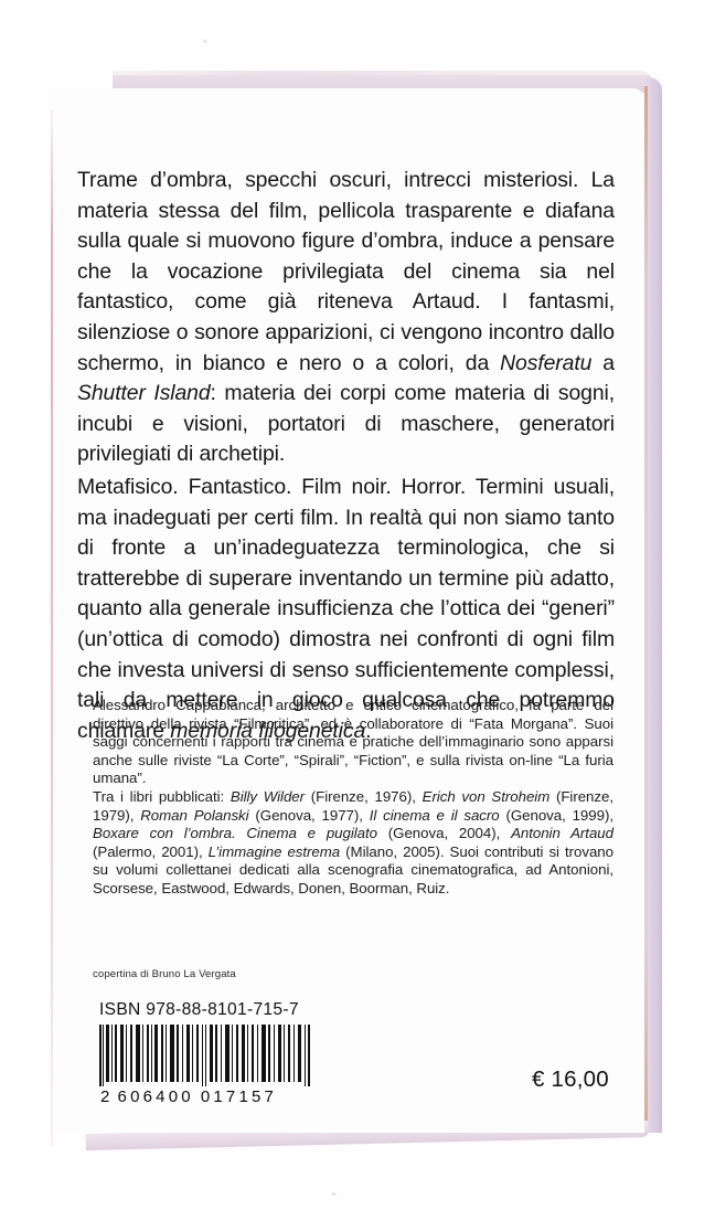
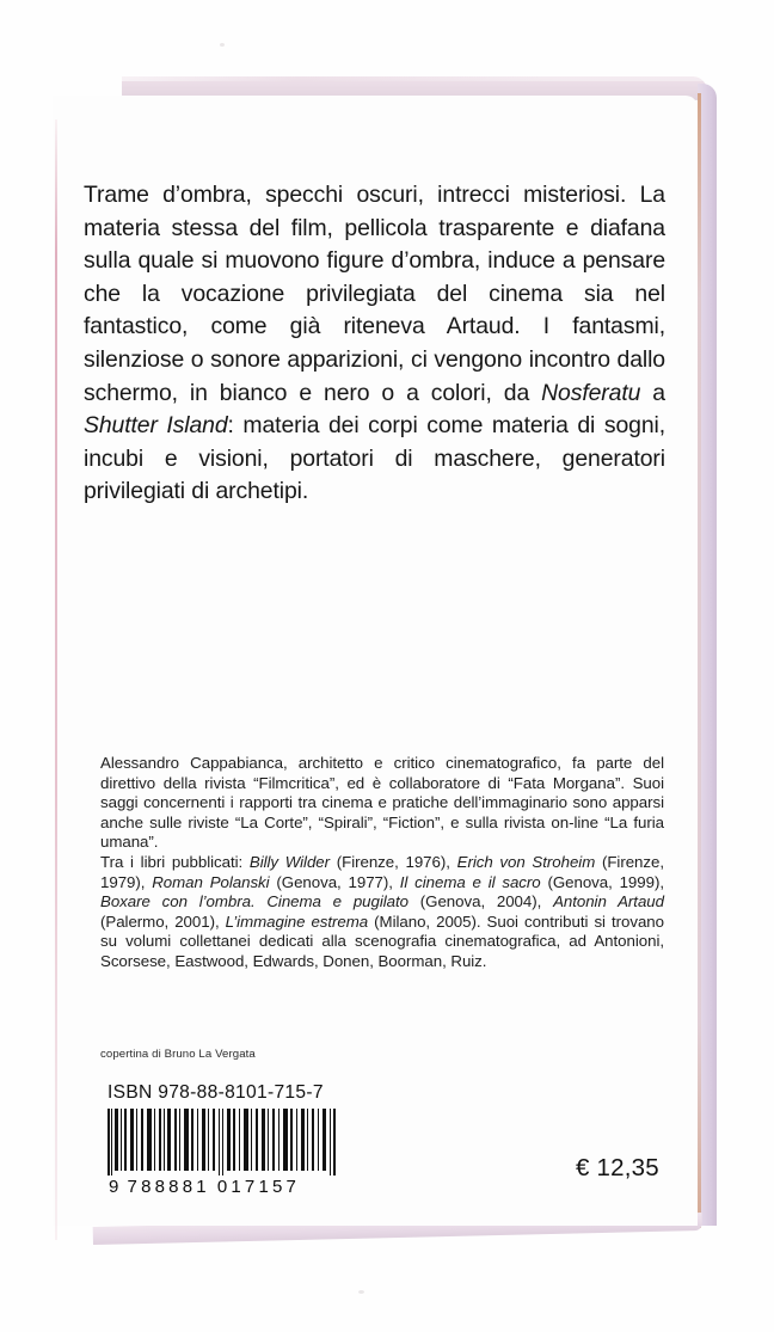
  Trame d’ombra, specchi oscuri, intrecci misteriosi. La materia stessa del film, pellicola trasparente e diafana sulla quale si muovono figure d’ombra, induce a pensare che la vocazione privilegiata del cinema sia nel fantastico, come già riteneva Artaud. I fantasmi, silenziose o sonore apparizioni, ci vengono incontro dallo schermo, in bianco e nero o a colori, da Nosferatu a Shutter Island: materia dei corpi come materia di sogni, incubi e visioni, portatori di maschere, generatori privilegiati di archetipi.
- Metafisico. Fantastico. Film noir. Horror. Termini usuali, ma inadeguati per certi film. In realtà qui non siamo tanto di fronte a un’inadeguatezza terminologica, che si tratterebbe di superare inventando un termine più adatto, quanto alla generale insufficienza che l’ottica dei “generi” (un’ottica di comodo) dimostra nei confronti di ogni film che investa universi di senso sufficientemente complessi, tali da mettere in gioco qualcosa che potremmo chiamare memoria filogenetica.
  Alessandro Cappabianca, architetto e critico cinematografico, fa parte del direttivo della rivista “Filmcritica”, ed è collaboratore di “Fata Morgana”. Suoi saggi concernenti i rapporti tra cinema e pratiche dell’immaginario sono apparsi anche sulle riviste “La Corte”, “Spirali”, “Fiction”, e sulla rivista on-line “La furia umana”.
  Tra i libri pubblicati: Billy Wilder (Firenze, 1976), Erich von Stroheim (Firenze, 1979), Roman Polanski (Genova, 1977), Il cinema e il sacro (Genova, 1999), Boxare con l’ombra. Cinema e pugilato (Genova, 2004), Antonin Artaud (Palermo, 2001), L’immagine estrema (Milano, 2005). Suoi contributi si trovano su volumi collettanei dedicati alla scenografia cinematografica, ad Antonioni, Scorsese, Eastwood, Edwards, Donen, Boorman, Ruiz.
  copertina di Bruno La Vergata
  ISBN 978-88-8101-715-7
- 2
+ 9
- 606400
+ 788881
  017157
- € 16,00
+ € 12,35
